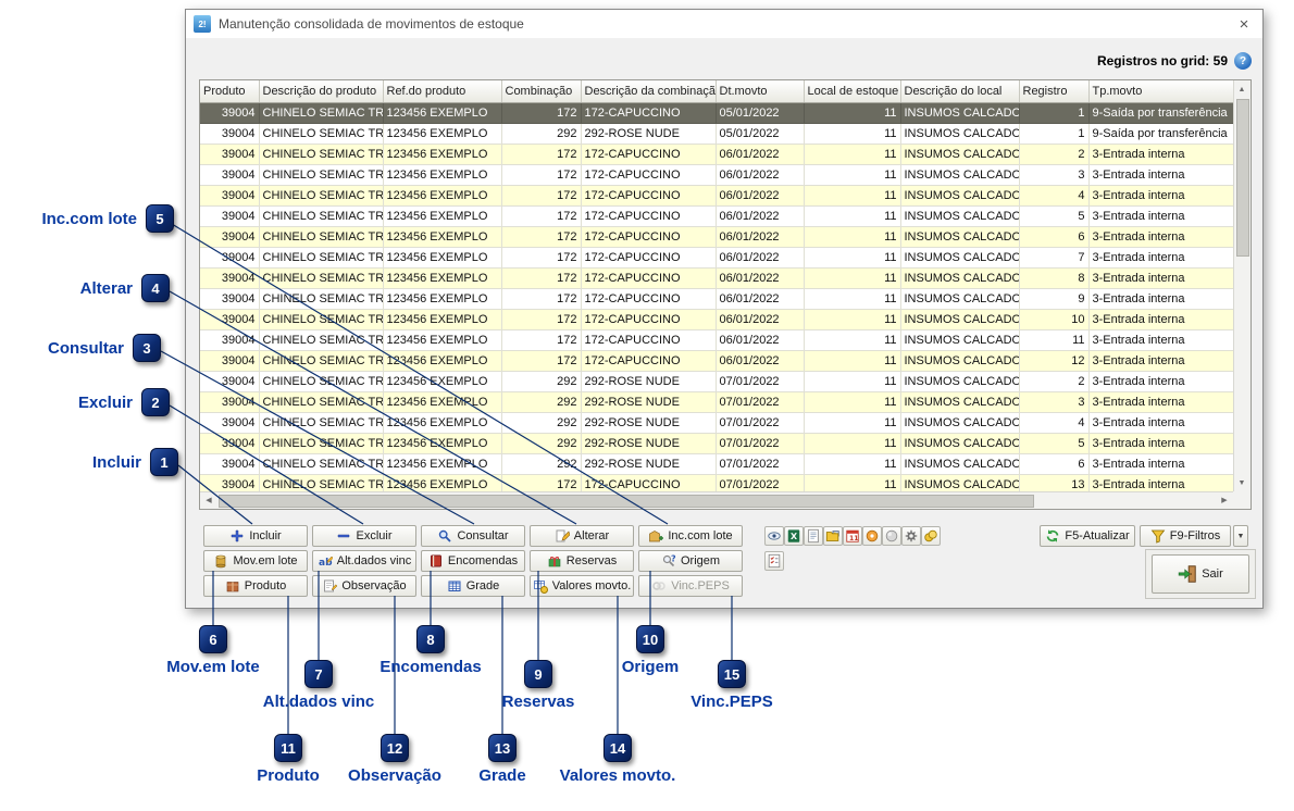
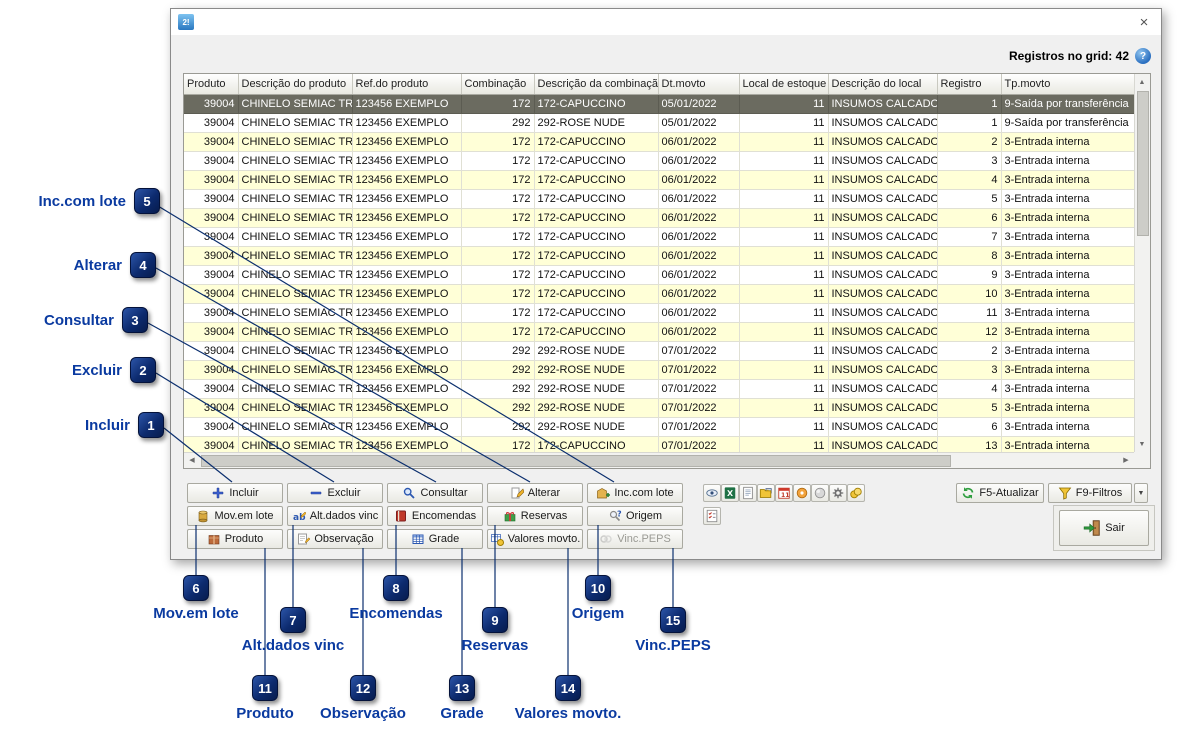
- Manutenção consolidada de movimentos de estoque
- Registros no grid: 59
+ Registros no grid: 42
  Produto	Descrição do produto	Ref.do produto	Combinação	Descrição da combinaçã	Dt.movto	Local de estoque	Descrição do local	Registro	Tp.movto
  39004	CHINELO SEMIAC TR	123456 EXEMPLO	172	172-CAPUCCINO	05/01/2022	11	INSUMOS CALCADO	1	9-Saída por transferência
  39004	CHINELO SEMIAC TR	123456 EXEMPLO	292	292-ROSE NUDE	05/01/2022	11	INSUMOS CALCADO	1	9-Saída por transferência
  39004	CHINELO SEMIAC TR	123456 EXEMPLO	172	172-CAPUCCINO	06/01/2022	11	INSUMOS CALCADO	2	3-Entrada interna
  39004	CHINELO SEMIAC TR	123456 EXEMPLO	172	172-CAPUCCINO	06/01/2022	11	INSUMOS CALCADO	3	3-Entrada interna
  39004	CHINELO SEMIAC TR	123456 EXEMPLO	172	172-CAPUCCINO	06/01/2022	11	INSUMOS CALCADO	4	3-Entrada interna
  39004	CHINELO SEMIAC TR	123456 EXEMPLO	172	172-CAPUCCINO	06/01/2022	11	INSUMOS CALCADO	5	3-Entrada interna
  39004	CHINELO SEMIAC TR	123456 EXEMPLO	172	172-CAPUCCINO	06/01/2022	11	INSUMOS CALCADO	6	3-Entrada interna
  39004	CHINELO SEMIAC TR	123456 EXEMPLO	172	172-CAPUCCINO	06/01/2022	11	INSUMOS CALCADO	7	3-Entrada interna
  39004	CHINELO SEMIAC TR	123456 EXEMPLO	172	172-CAPUCCINO	06/01/2022	11	INSUMOS CALCADO	8	3-Entrada interna
  39004	CHINLO SEMIAC TR	123456 EXEMPLO	172	172-CAPUCCINO	06/01/2022	11	INSUMOS CALCADO	9	3-Entrada interna
  39004	CHINELO SEMIAC TR	123456 EXEMPLO	172	172-CAPUCCINO	06/01/2022	11	INSUMOS CALCADO	10	3-Entrada interna
  39004	CHINELO SEMIAC TR	123456 EXEMPLO	172	172-CAPUCCINO	06/01/2022	11	INSUMOS CALCADO	11	3-Entrada interna
  39004	CHINELO SEMIAC TR	13456 EXEMPLO	172	172-CAPUCCINO	06/01/2022	11	INSUMOS CALCADO	12	3-Entrada interna
  39004	CHINELO SEMIAC TR	123456 EXEMPLO	292	292-ROSE NUDE	07/01/2022	11	INSUMOS CALCADO	2	3-Entrada interna
  3900	CHINELO SEMIAC TR	123456 EXEMPLO	292	292-ROSE NUDE	07/01/2022	11	INSUMOS CALCADO	3	3-Entrada interna
  39004	CHINELO SEMIAC TR	123456 EXEMPLO	292	292-ROSE NUDE	07/01/2022	11	INSUMOS CALCADO	4	3-Entrada interna
  3004	CHINELO SEMIAC TR	123456XEMPLO	292	292-ROSE NUDE	07/01/2022	11	INSUMOS CALCADO	5	3-Entrada interna
  39004	CHINELO SEMIAC TR	123456 EXEMPLO	22	292-ROSE NUDE	07/01/2022	11	INSUMOS CALCADO	6	3-Entrada interna
  39004	CHINELO SEMIAC TR	12456 EXEMPLO	172	17-CAPUCCINO	07/01/2022	11	INSUMOS CALCADO	13	3-Entrada interna
  Incluir
  Excluir
  Consultar
  Alterar
  Inc.com lote
  X
  F5-Atualizar
  F9-Filtros
  Mov.em lote
  ab
  Alt.dados vinc
  Encomendas
  Reservas
  ?
  Origem
  Produto
  Observação
  Grade
  Valores movto.
  Vinc.PEPS
  Sair
  Inc.com lote
  5
  Alterar
  4
  Consultar
  3
  Excluir
  2
  Incluir
  1
  6
  Mov.em lote
  7
  Alt.dados vinc
  8
  Encomendas
  9
  Reservas
  10
  Origem
  15
  Vinc.PEPS
  11
  Produto
  12
  Observação
  13
  Grade
  14
  Valores movto.
